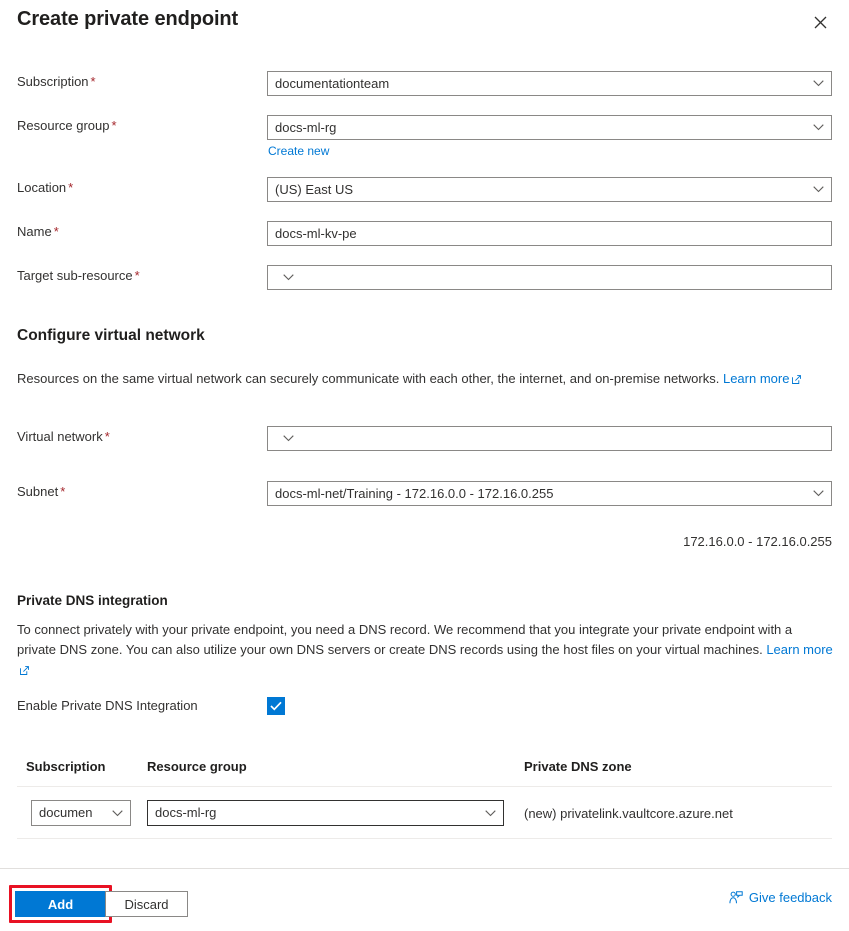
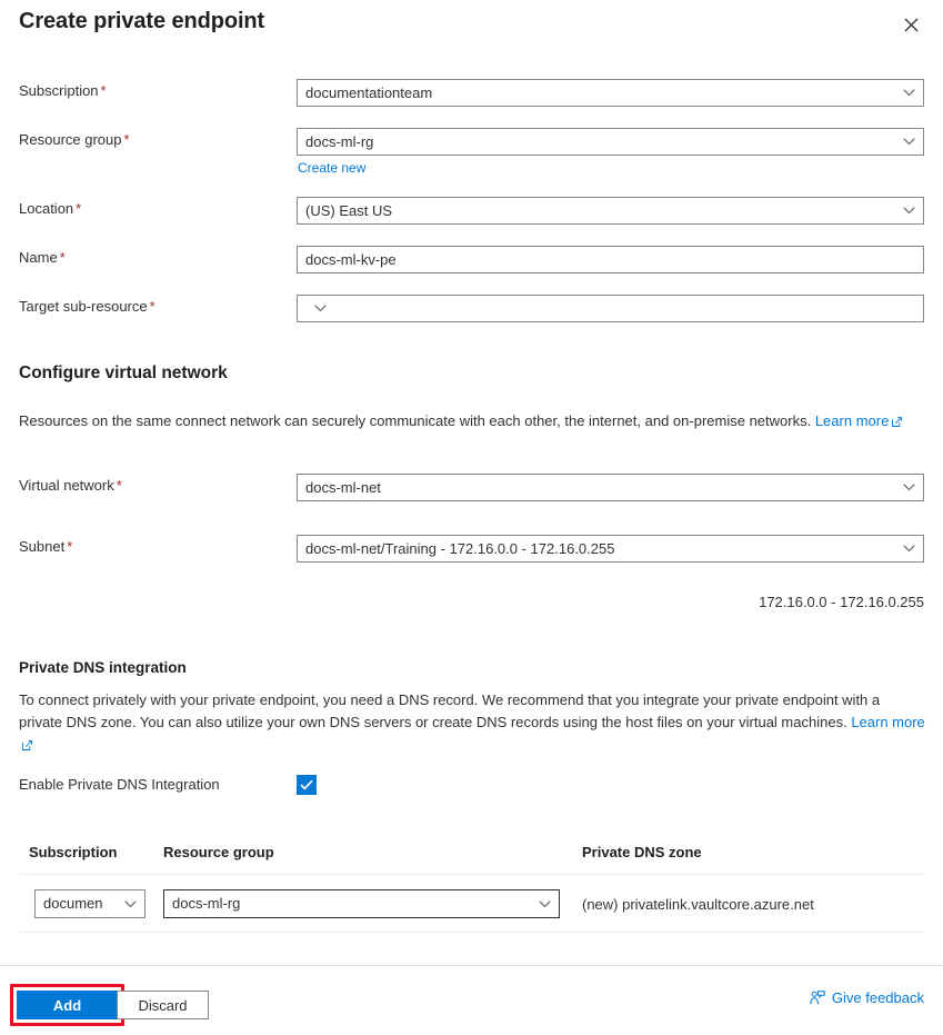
  Create private endpoint
  Subscription *
  documentationteam
  Resource group *
  docs-ml-rg
  Create new
  Location *
  (US) East US
  Name *
  docs-ml-kv-pe
  Target sub-resource *
  Configure virtual network
- Resources on the same virtual network can securely communicate with each other, the internet, and on-premise networks. Learn more
+ Resources on the same connect network can securely communicate with each other, the internet, and on-premise networks. Learn more
  Virtual network *
+ docs-ml-net
  Subnet *
  docs-ml-net/Training - 172.16.0.0 - 172.16.0.255
  172.16.0.0 - 172.16.0.255
  Private DNS integration
  To connect privately with your private endpoint, you need a DNS record. We recommend that you integrate your private endpoint with a private DNS zone. You can also utilize your own DNS servers or create DNS records using the host files on your virtual machines. Learn more
  Enable Private DNS Integration
  Subscription
  Resource group
  Private DNS zone
  documen
  docs-ml-rg
  (new) privatelink.vaultcore.azure.net
  Add
  Discard
  Give feedback
